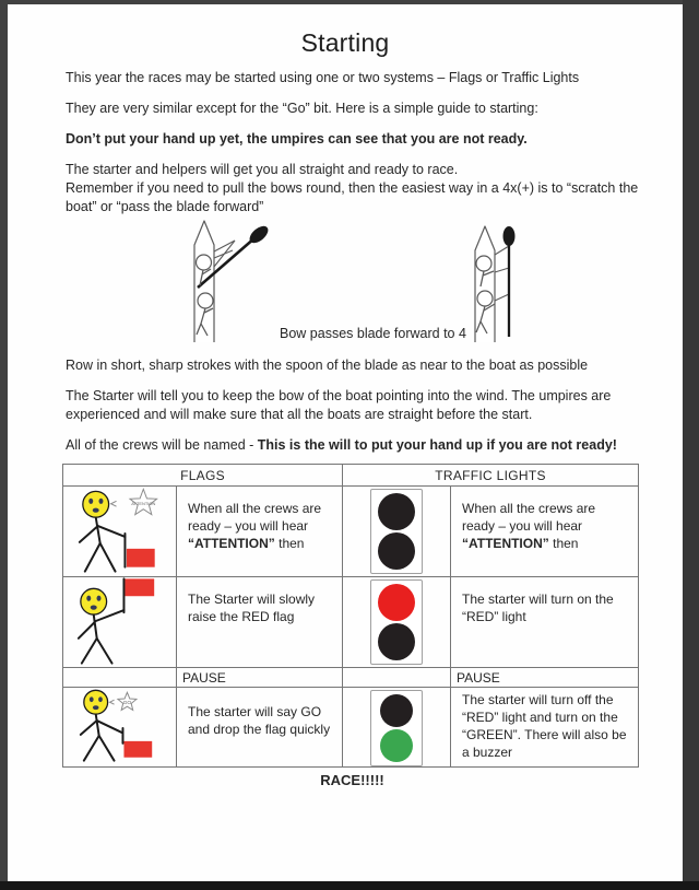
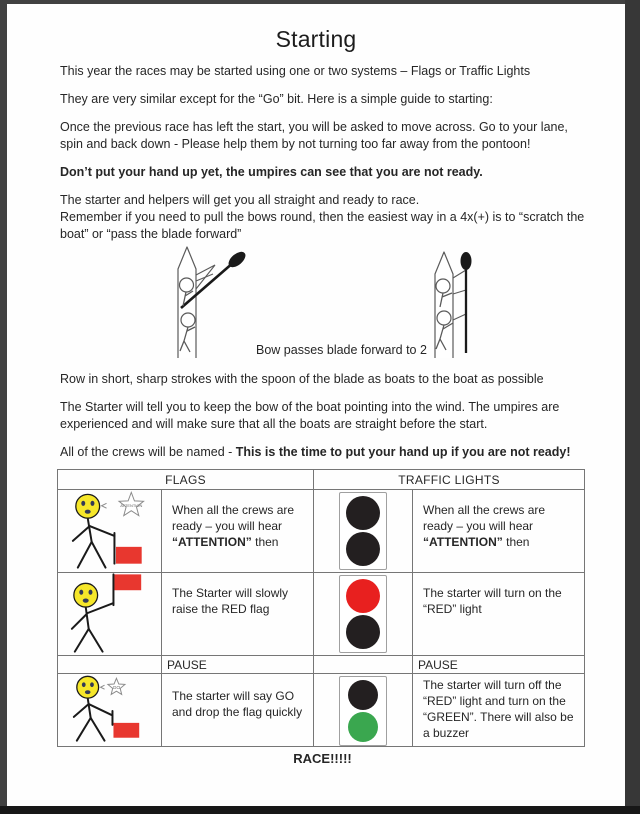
  Starting
  This year the races may be started using one or two systems – Flags or Traffic Lights
  They are very similar except for the “Go” bit. Here is a simple guide to starting:
+ Once the previous race has left the start, you will be asked to move across. Go to your lane, spin and back down - Please help them by not turning too far away from the pontoon!
  Don’t put your hand up yet, the umpires can see that you are not ready.
  The starter and helpers will get you all straight and ready to race.
  Remember if you need to pull the bows round, then the easiest way in a 4x(+) is to “scratch the boat” or “pass the blade forward”
- Bow passes blade forward to 4
+ Bow passes blade forward to 2
- Row in short, sharp strokes with the spoon of the blade as near to the boat as possible
+ Row in short, sharp strokes with the spoon of the blade as boats to the boat as possible
  The Starter will tell you to keep the bow of the boat pointing into the wind. The umpires are experienced and will make sure that all the boats are straight before the start.
- All of the crews will be named - This is the will to put your hand up if you are not ready!
+ All of the crews will be named - This is the time to put your hand up if you are not ready!
  FLAGS
  TRAFFIC LIGHTS
  When all the crews are ready – you will hear “ATTENTION” then
  When all the crews are ready – you will hear “ATTENTION” then
  The Starter will slowly raise the RED flag
  The starter will turn on the “RED” light
  PAUSE
  PAUSE
  The starter will say GO and drop the flag quickly
  The starter will turn off the “RED” light and turn on the “GREEN”. There will also be a buzzer
  RACE!!!!!
